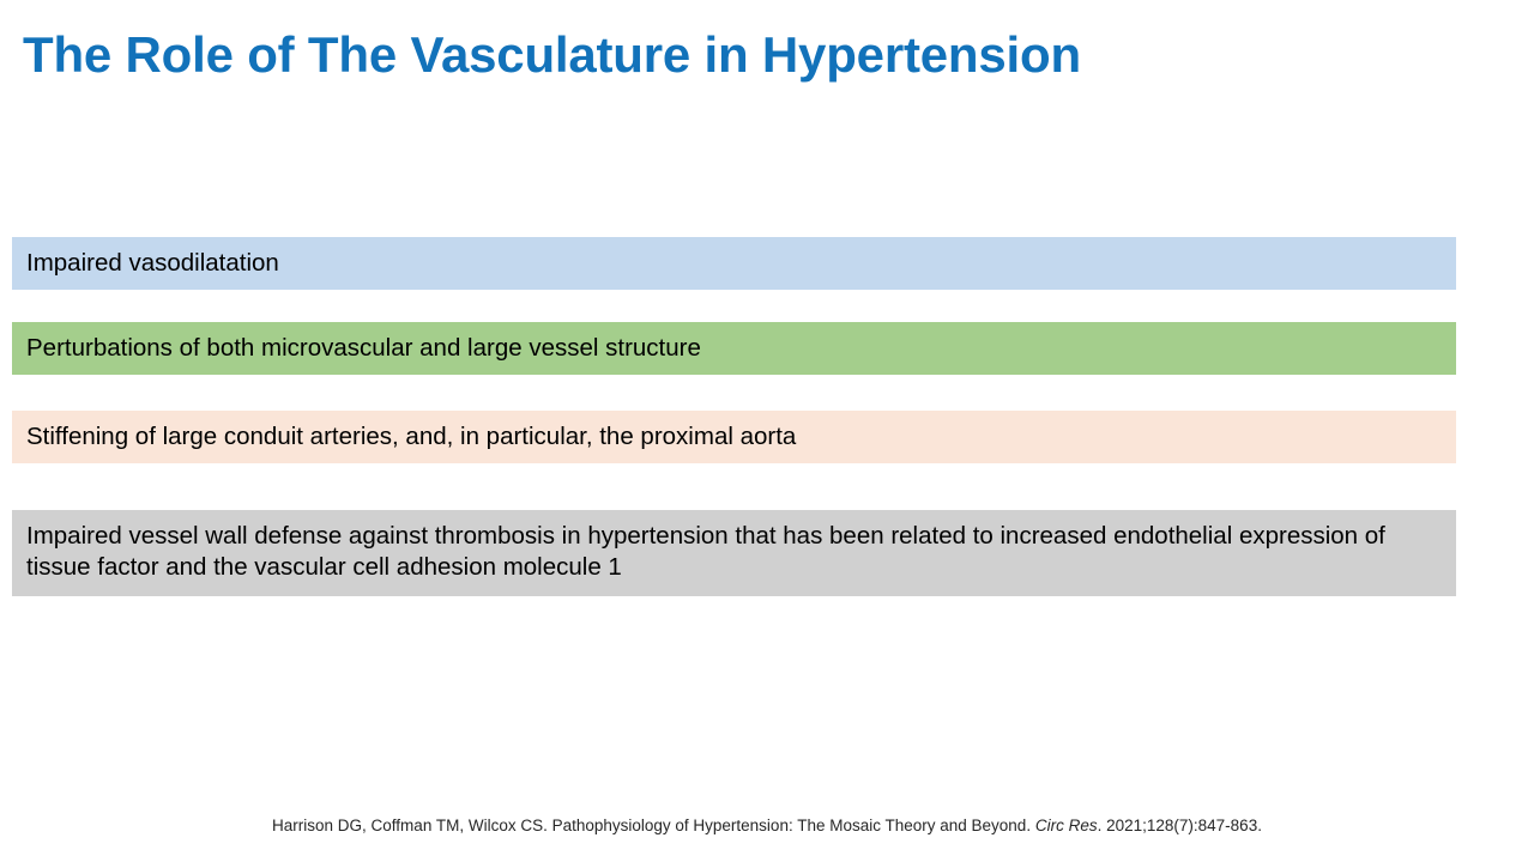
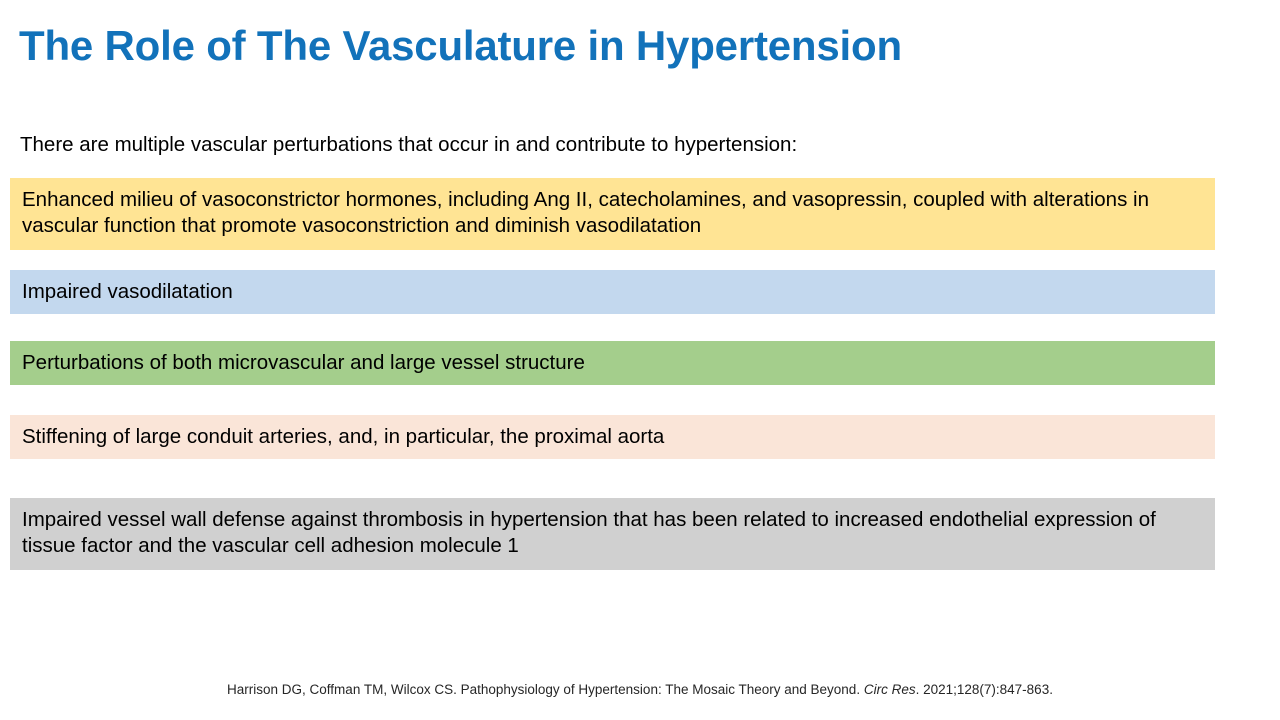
  The Role of The Vasculature in Hypertension
+ There are multiple vascular perturbations that occur in and contribute to hypertension:
+ Enhanced milieu of vasoconstrictor hormones, including Ang II, catecholamines, and vasopressin, coupled with alterations in vascular function that promote vasoconstriction and diminish vasodilatation
  Impaired vasodilatation
  Perturbations of both microvascular and large vessel structure
  Stiffening of large conduit arteries, and, in particular, the proximal aorta
  Impaired vessel wall defense against thrombosis in hypertension that has been related to increased endothelial expression of tissue factor and the vascular cell adhesion molecule 1
  Harrison DG, Coffman TM, Wilcox CS. Pathophysiology of Hypertension: The Mosaic Theory and Beyond. Circ Res. 2021;128(7):847-863.
